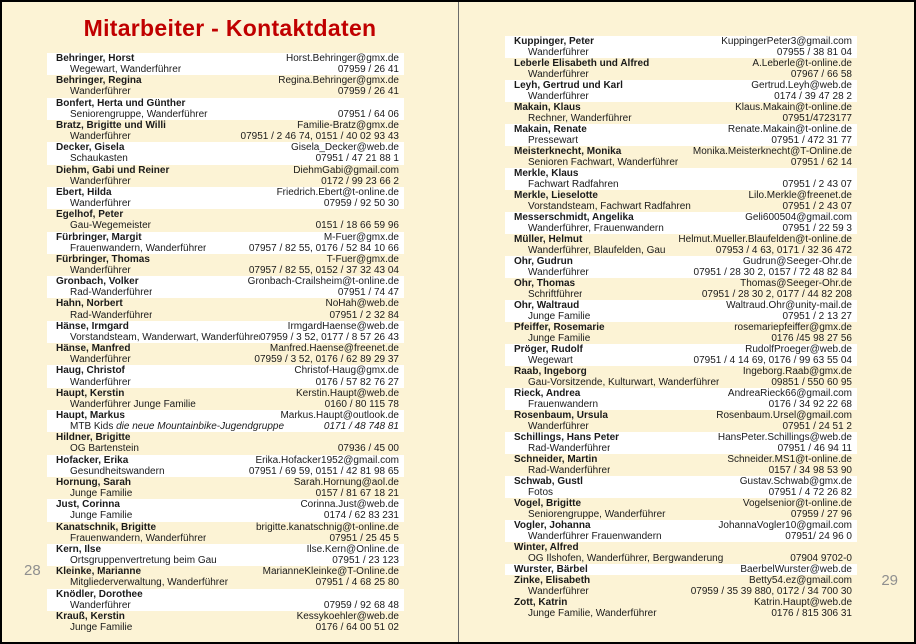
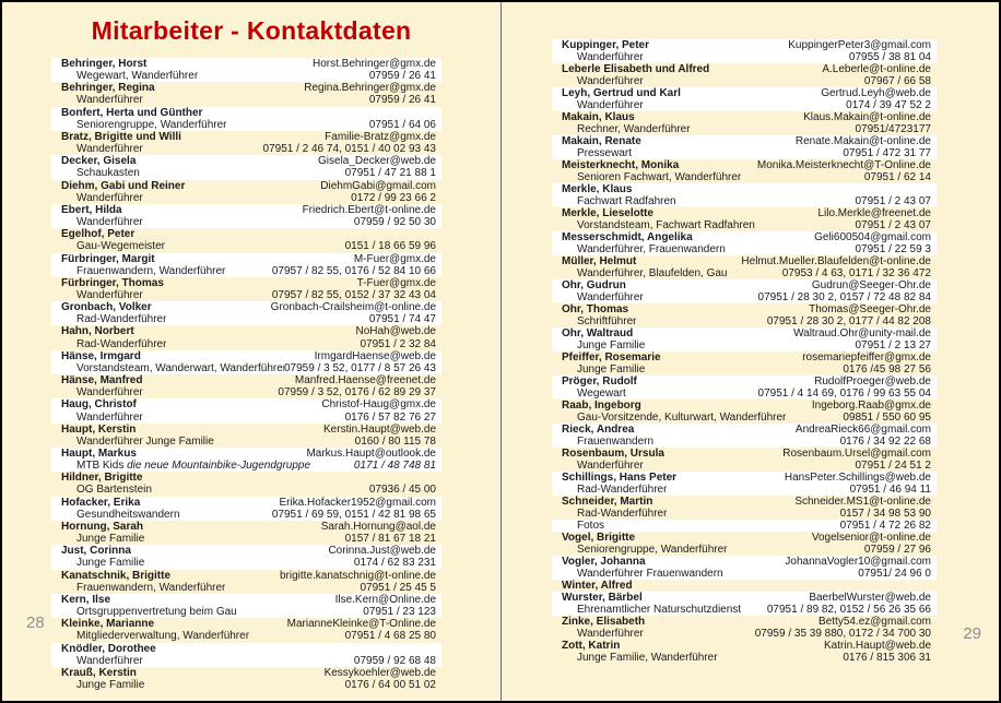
  Mitarbeiter - Kontaktdaten
  Behringer, Horst
  Horst.Behringer@gmx.de
  Wegewart, Wanderführer
  07959 / 26 41
  Behringer, Regina
  Regina.Behringer@gmx.de
  Wanderführer
  07959 / 26 41
  Bonfert, Herta und Günther
  Seniorengruppe, Wanderführer
  07951 / 64 06
  Bratz, Brigitte und Willi
  Familie-Bratz@gmx.de
  Wanderführer
  07951 / 2 46 74, 0151 / 40 02 93 43
  Decker, Gisela
  Gisela_Decker@web.de
  Schaukasten
  07951 / 47 21 88 1
  Diehm, Gabi und Reiner
  DiehmGabi@gmail.com
  Wanderführer
  0172 / 99 23 66 2
  Ebert, Hilda
  Friedrich.Ebert@t-online.de
  Wanderführer
  07959 / 92 50 30
  Egelhof, Peter
  Gau-Wegemeister
  0151 / 18 66 59 96
  Fürbringer, Margit
  M-Fuer@gmx.de
  Frauenwandern, Wanderführer
  07957 / 82 55, 0176 / 52 84 10 66
  Fürbringer, Thomas
  T-Fuer@gmx.de
  Wanderführer
  07957 / 82 55, 0152 / 37 32 43 04
  Gronbach, Volker
  Gronbach-Crailsheim@t-online.de
  Rad-Wanderführer
  07951 / 74 47
  Hahn, Norbert
  NoHah@web.de
  Rad-Wanderführer
  07951 / 2 32 84
  Hänse, Irmgard
  IrmgardHaense@web.de
  Vorstandsteam, Wanderwart, Wanderführe
  07959 / 3 52, 0177 / 8 57 26 43
  Hänse, Manfred
  Manfred.Haense@freenet.de
  Wanderführer
  07959 / 3 52, 0176 / 62 89 29 37
  Haug, Christof
  Christof-Haug@gmx.de
  Wanderführer
  0176 / 57 82 76 27
  Haupt, Kerstin
  Kerstin.Haupt@web.de
  Wanderführer Junge Familie
  0160 / 80 115 78
  Haupt, Markus
  Markus.Haupt@outlook.de
  MTB Kids die neue Mountainbike-Jugendgruppe
  0171 / 48 748 81
  Hildner, Brigitte
  OG Bartenstein
  07936 / 45 00
  Hofacker, Erika
  Erika.Hofacker1952@gmail.com
  Gesundheitswandern
  07951 / 69 59, 0151 / 42 81 98 65
  Hornung, Sarah
  Sarah.Hornung@aol.de
  Junge Familie
  0157 / 81 67 18 21
  Just, Corinna
  Corinna.Just@web.de
  Junge Familie
  0174 / 62 83 231
  Kanatschnik, Brigitte
  brigitte.kanatschnig@t-online.de
  Frauenwandern, Wanderführer
  07951 / 25 45 5
  Kern, Ilse
  Ilse.Kern@Online.de
  Ortsgruppenvertretung beim Gau
  07951 / 23 123
  Kleinke, Marianne
  MarianneKleinke@T-Online.de
  Mitgliederverwaltung, Wanderführer
  07951 / 4 68 25 80
  Knödler, Dorothee
  Wanderführer
  07959 / 92 68 48
  Krauß, Kerstin
  Kessykoehler@web.de
  Junge Familie
  0176 / 64 00 51 02
  28
  Kuppinger, Peter
  KuppingerPeter3@gmail.com
  Wanderführer
  07955 / 38 81 04
  Leberle Elisabeth und Alfred
  A.Leberle@t-online.de
  Wanderführer
  07967 / 66 58
  Leyh, Gertrud und Karl
  Gertrud.Leyh@web.de
  Wanderführer
- 0174 / 39 47 28 2
+ 0174 / 39 47 52 2
  Makain, Klaus
  Klaus.Makain@t-online.de
  Rechner, Wanderführer
  07951/4723177
  Makain, Renate
  Renate.Makain@t-online.de
  Pressewart
  07951 / 472 31 77
  Meisterknecht, Monika
  Monika.Meisterknecht@T-Online.de
  Senioren Fachwart, Wanderführer
  07951 / 62 14
  Merkle, Klaus
  Fachwart Radfahren
  07951 / 2 43 07
  Merkle, Lieselotte
  Lilo.Merkle@freenet.de
  Vorstandsteam, Fachwart Radfahren
  07951 / 2 43 07
  Messerschmidt, Angelika
  Geli600504@gmail.com
  Wanderführer, Frauenwandern
  07951 / 22 59 3
  Müller, Helmut
  Helmut.Mueller.Blaufelden@t-online.de
  Wanderführer, Blaufelden, Gau
  07953 / 4 63, 0171 / 32 36 472
  Ohr, Gudrun
  Gudrun@Seeger-Ohr.de
  Wanderführer
  07951 / 28 30 2, 0157 / 72 48 82 84
  Ohr, Thomas
  Thomas@Seeger-Ohr.de
  Schriftführer
  07951 / 28 30 2, 0177 / 44 82 208
  Ohr, Waltraud
  Waltraud.Ohr@unity-mail.de
  Junge Familie
  07951 / 2 13 27
  Pfeiffer, Rosemarie
  rosemariepfeiffer@gmx.de
  Junge Familie
  0176 /45 98 27 56
  Pröger, Rudolf
  RudolfProeger@web.de
  Wegewart
  07951 / 4 14 69, 0176 / 99 63 55 04
  Raab, Ingeborg
  Ingeborg.Raab@gmx.de
  Gau-Vorsitzende, Kulturwart, Wanderführer
  09851 / 550 60 95
  Rieck, Andrea
  AndreaRieck66@gmail.com
  Frauenwandern
  0176 / 34 92 22 68
  Rosenbaum, Ursula
  Rosenbaum.Ursel@gmail.com
  Wanderführer
  07951 / 24 51 2
  Schillings, Hans Peter
  HansPeter.Schillings@web.de
  Rad-Wanderführer
  07951 / 46 94 11
  Schneider, Martin
  Schneider.MS1@t-online.de
  Rad-Wanderführer
  0157 / 34 98 53 90
- Schwab, Gustl
- Gustav.Schwab@gmx.de
  Fotos
  07951 / 4 72 26 82
  Vogel, Brigitte
  Vogelsenior@t-online.de
  Seniorengruppe, Wanderführer
  07959 / 27 96
  Vogler, Johanna
  JohannaVogler10@gmail.com
  Wanderführer Frauenwandern
  07951/ 24 96 0
  Winter, Alfred
- OG Ilshofen, Wanderführer, Bergwanderung
- 07904 9702-0
  Wurster, Bärbel
  BaerbelWurster@web.de
+ Ehrenamtlicher Naturschutzdienst
+ 07951 / 89 82, 0152 / 56 26 35 66
  Zinke, Elisabeth
  Betty54.ez@gmail.com
  Wanderführer
  07959 / 35 39 880, 0172 / 34 700 30
  Zott, Katrin
  Katrin.Haupt@web.de
  Junge Familie, Wanderführer
  0176 / 815 306 31
  29
